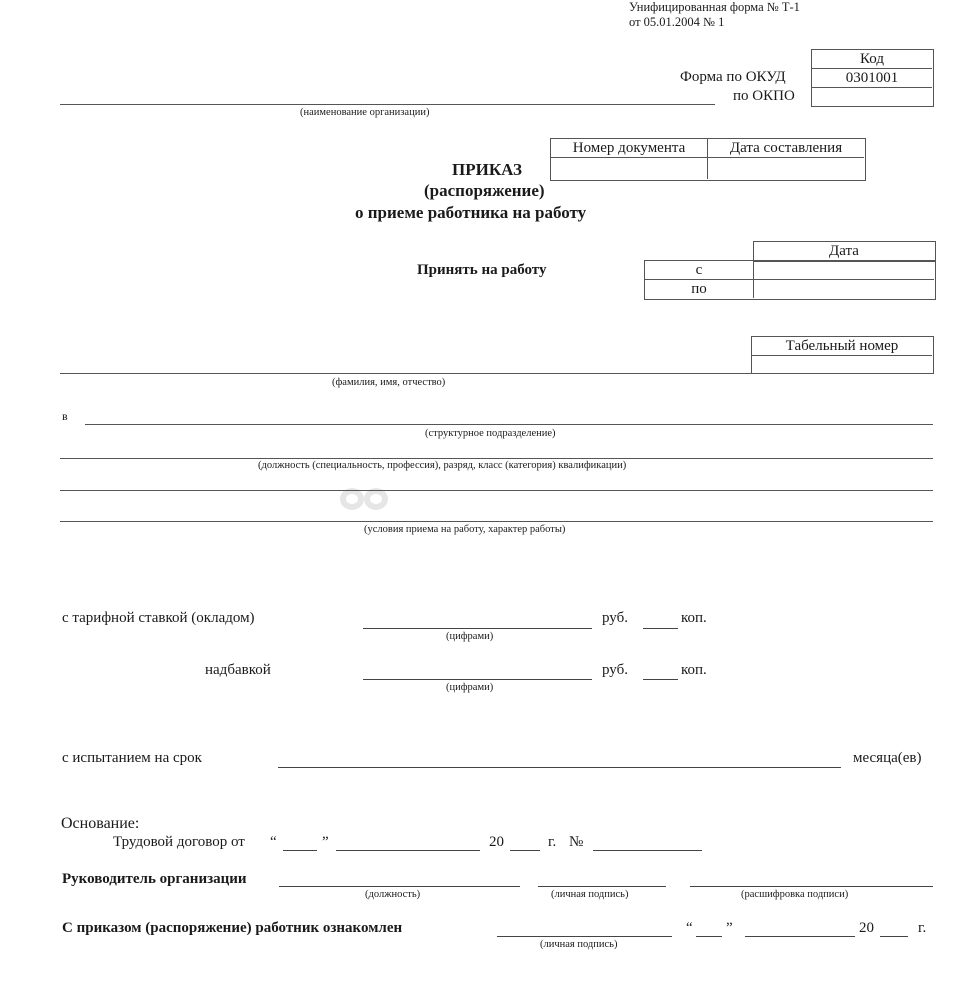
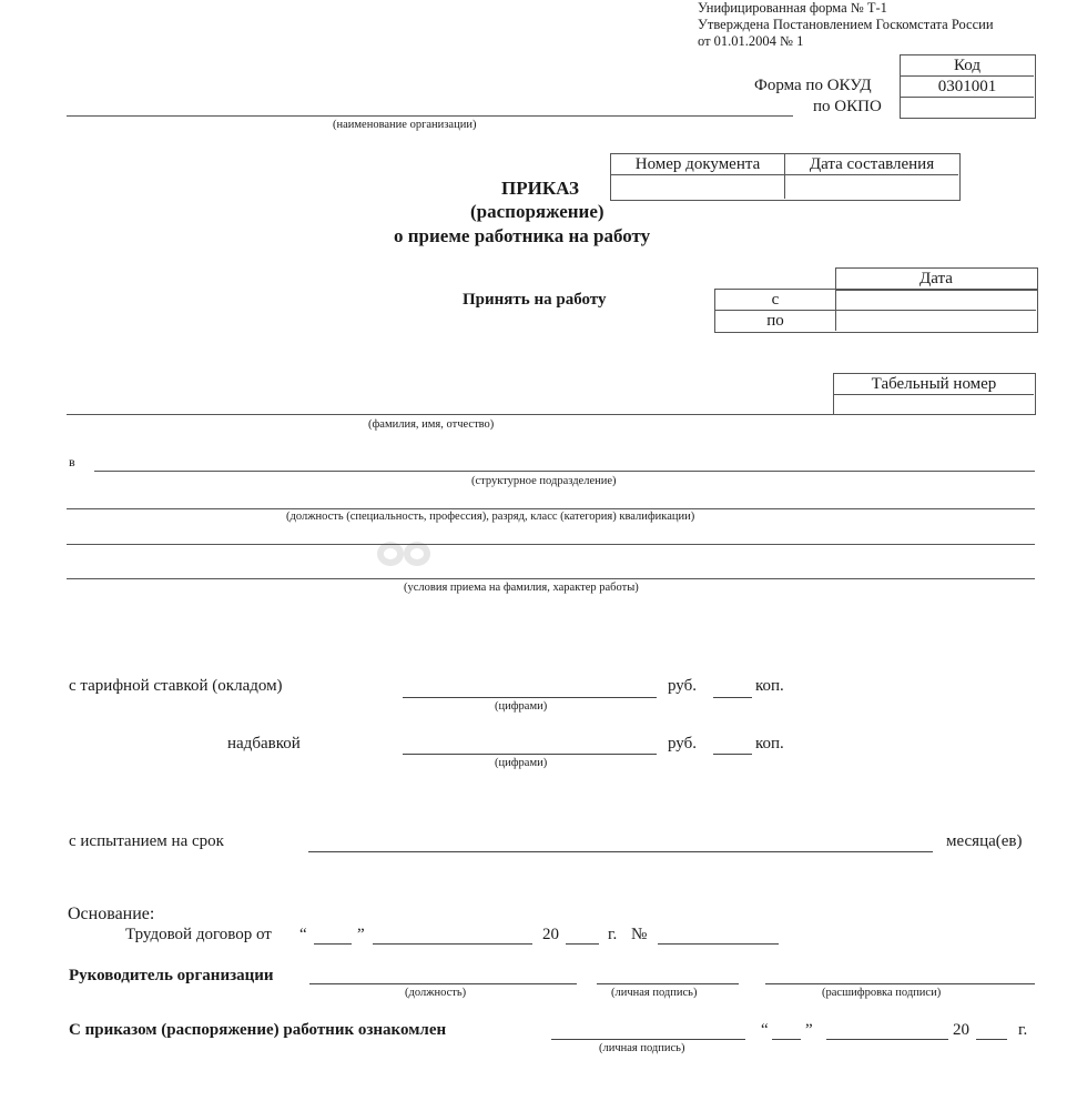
  Унифицированная форма № Т-1
+ Утверждена Постановлением Госкомстата России
- от 05.01.2004 № 1
+ от 01.01.2004 № 1
  Форма по ОКУД
  по ОКПО
  Код
  0301001
  (наименование организации)
  Номер документа
  Дата составления
  ПРИКАЗ
  (распоряжение)
  о приеме работника на работу
  Принять на работу
  Дата
  с
  по
  Табельный номер
  (фамилия, имя, отчество)
  в
  (структурное подразделение)
  (должность (специальность, профессия), разряд, класс (категория) квалификации)
- (условия приема на работу, характер работы)
+ (условия приема на фамилия, характер работы)
  с тарифной ставкой (окладом)
  (цифрами)
  руб.
  коп.
  надбавкой
  (цифрами)
  руб.
  коп.
  с испытанием на срок
  месяца(ев)
  Основание:
  Трудовой договор от
  “
  ”
  20
  г.
  №
  Руководитель организации
  (должность)
  (личная подпись)
  (расшифровка подписи)
  С приказом (распоряжение) работник ознакомлен
  (личная подпись)
  “
  ”
  20
  г.
